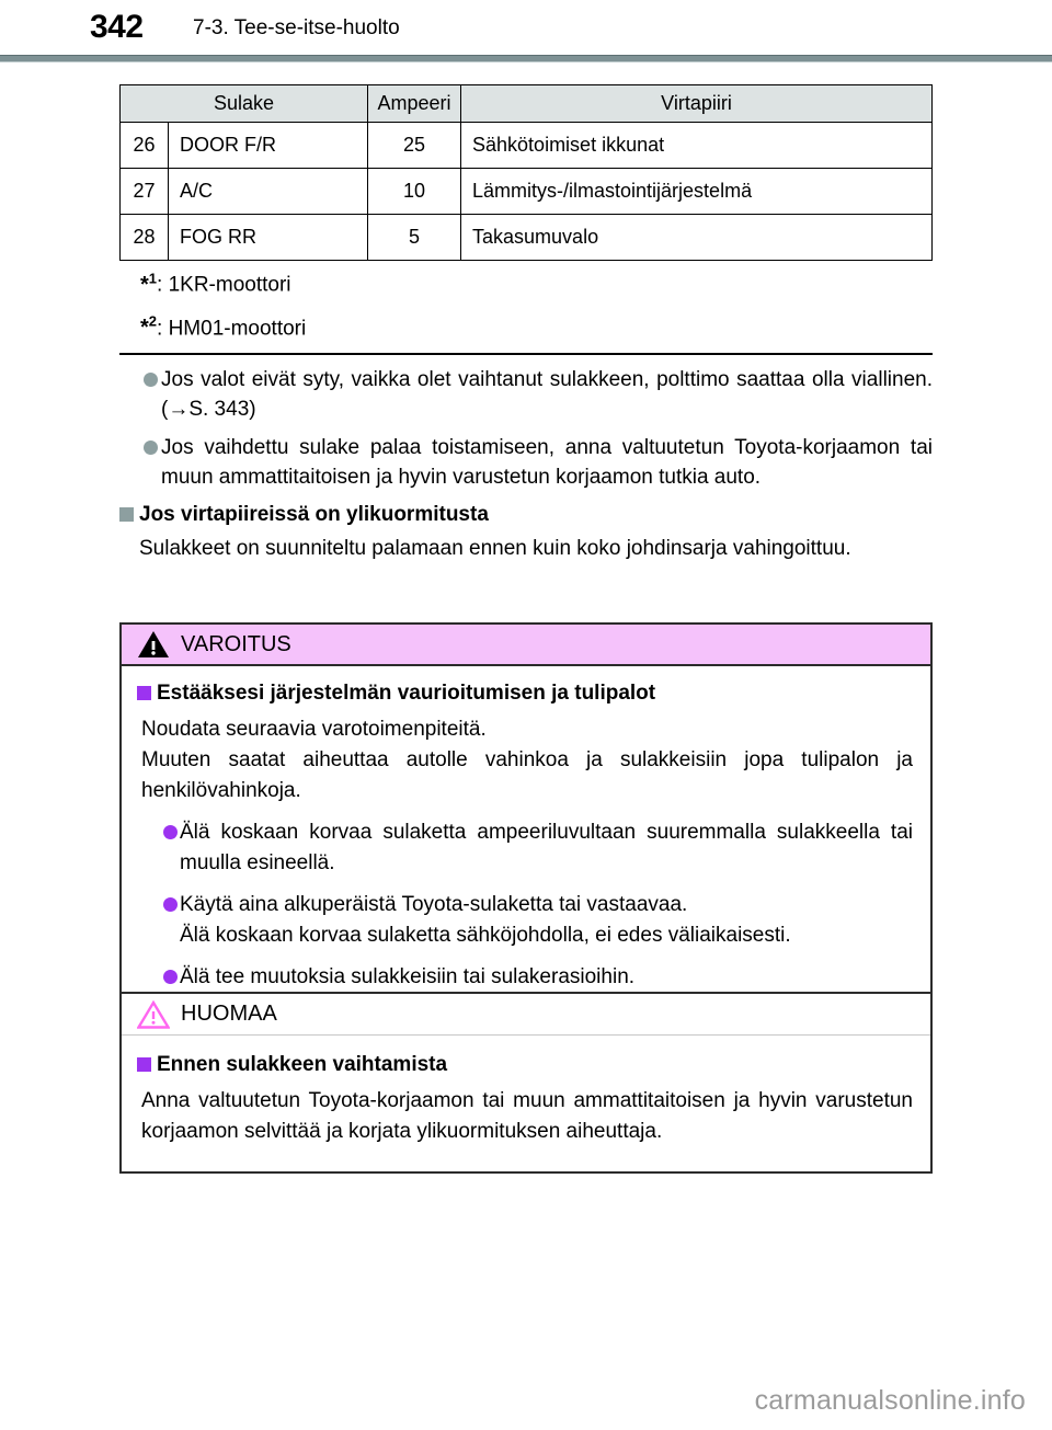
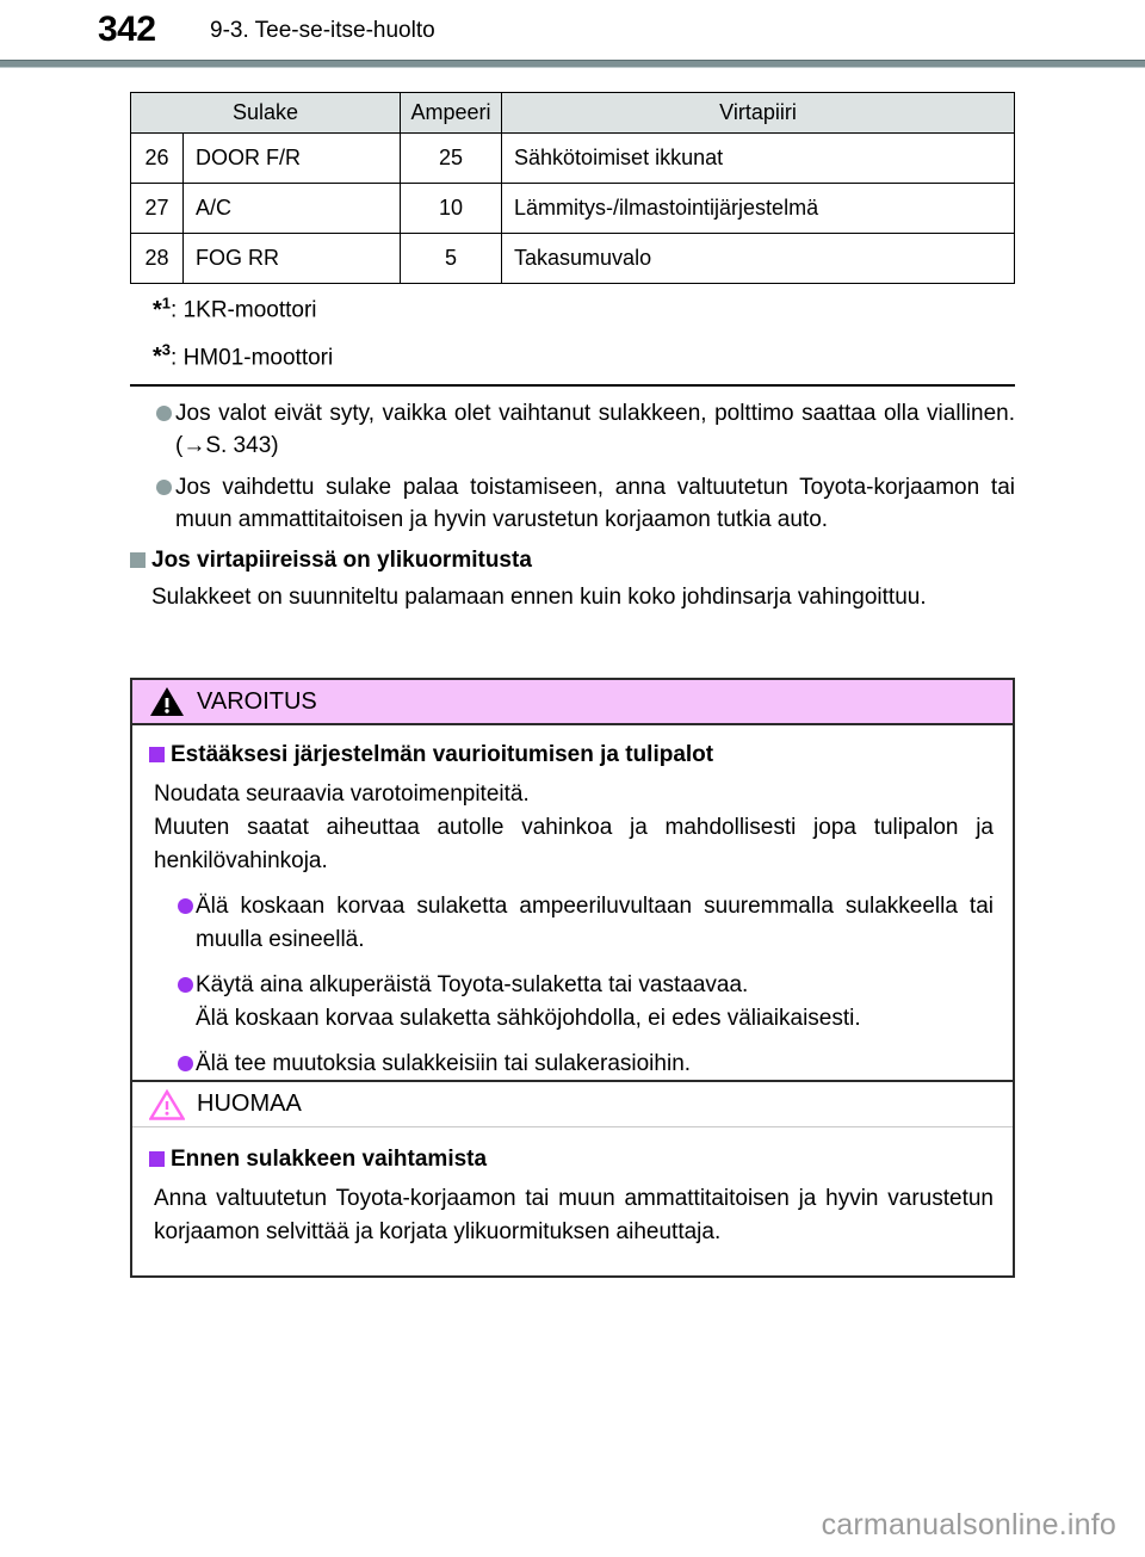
  342
- 7-3. Tee-se-itse-huolto
+ 9-3. Tee-se-itse-huolto
  Sulake	Ampeeri	Virtapiiri
  26	DOOR F/R	25	Sähkötoimiset ikkunat
  27	A/C	10	Lämmitys-/ilmastointijärjestelmä
  28	FOG RR	5	Takasumuvalo
  *1: 1KR-moottori
- *2: HM01-moottori
+ *3: HM01-moottori
  Jos valot eivät syty, vaikka olet vaihtanut sulakkeen, polttimo saattaa olla viallinen. (→S. 343)
  Jos vaihdettu sulake palaa toistamiseen, anna valtuutetun Toyota-korjaamon tai muun ammattitaitoisen ja hyvin varustetun korjaamon tutkia auto.
  Jos virtapiireissä on ylikuormitusta
  Sulakkeet on suunniteltu palamaan ennen kuin koko johdinsarja vahingoittuu.
  VAROITUS
  Estääksesi järjestelmän vaurioitumisen ja tulipalot
  Noudata seuraavia varotoimenpiteitä.
- Muuten saatat aiheuttaa autolle vahinkoa ja sulakkeisiin jopa tulipalon ja henkilövahinkoja.
+ Muuten saatat aiheuttaa autolle vahinkoa ja mahdollisesti jopa tulipalon ja henkilövahinkoja.
  Älä koskaan korvaa sulaketta ampeeriluvultaan suuremmalla sulakkeella tai muulla esineellä.
  Käytä aina alkuperäistä Toyota-sulaketta tai vastaavaa.
  Älä koskaan korvaa sulaketta sähköjohdolla, ei edes väliaikaisesti.
  Älä tee muutoksia sulakkeisiin tai sulakerasioihin.
  HUOMAA
  Ennen sulakkeen vaihtamista
  Anna valtuutetun Toyota-korjaamon tai muun ammattitaitoisen ja hyvin varustetun korjaamon selvittää ja korjata ylikuormituksen aiheuttaja.
  carmanualsonline.info
